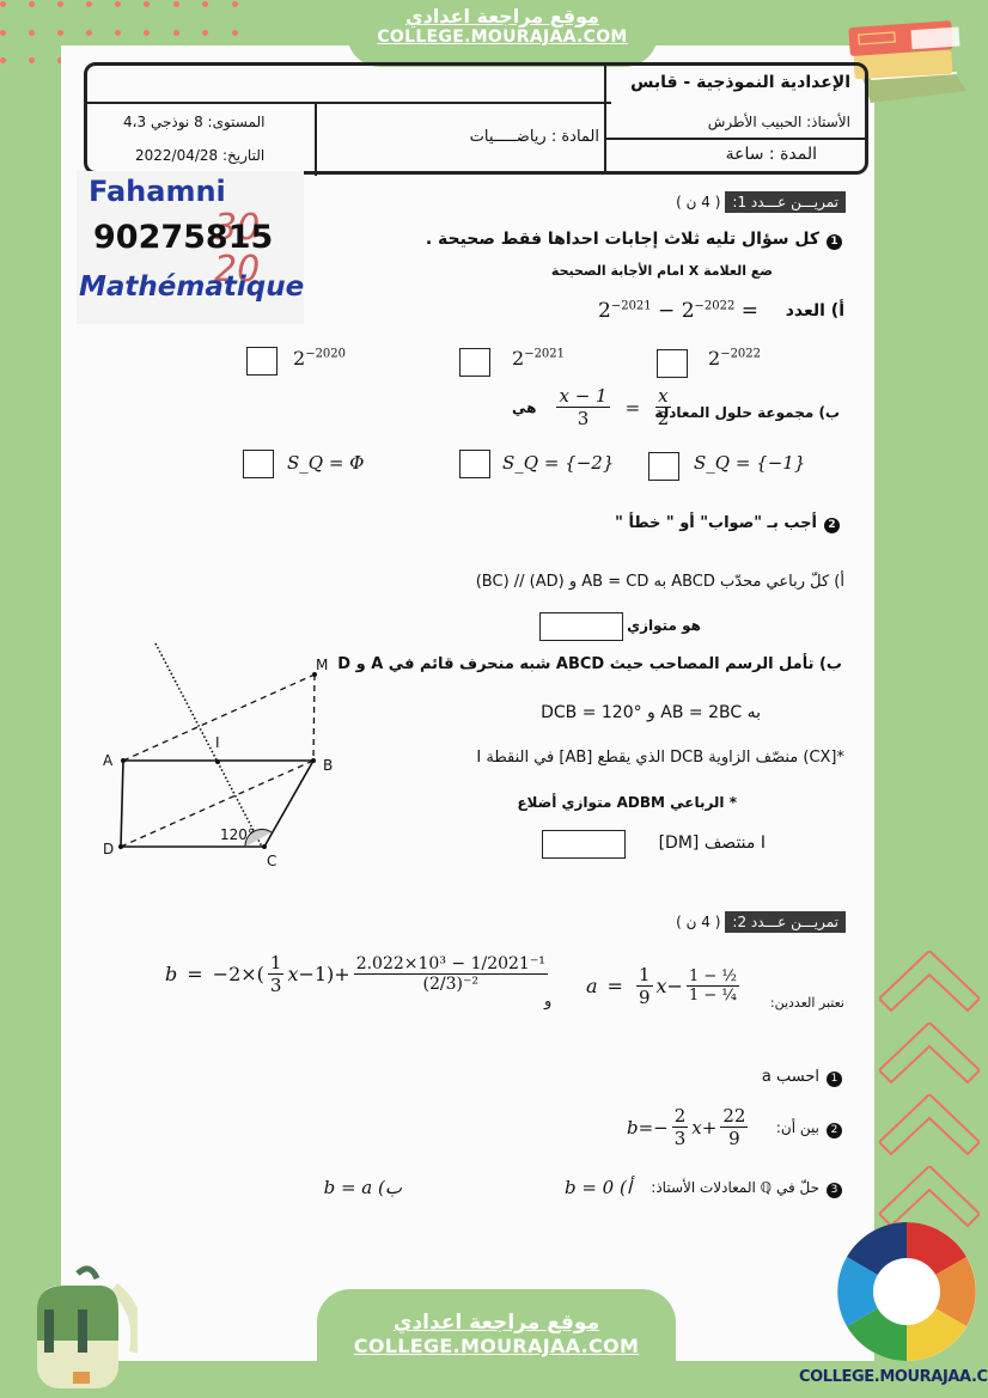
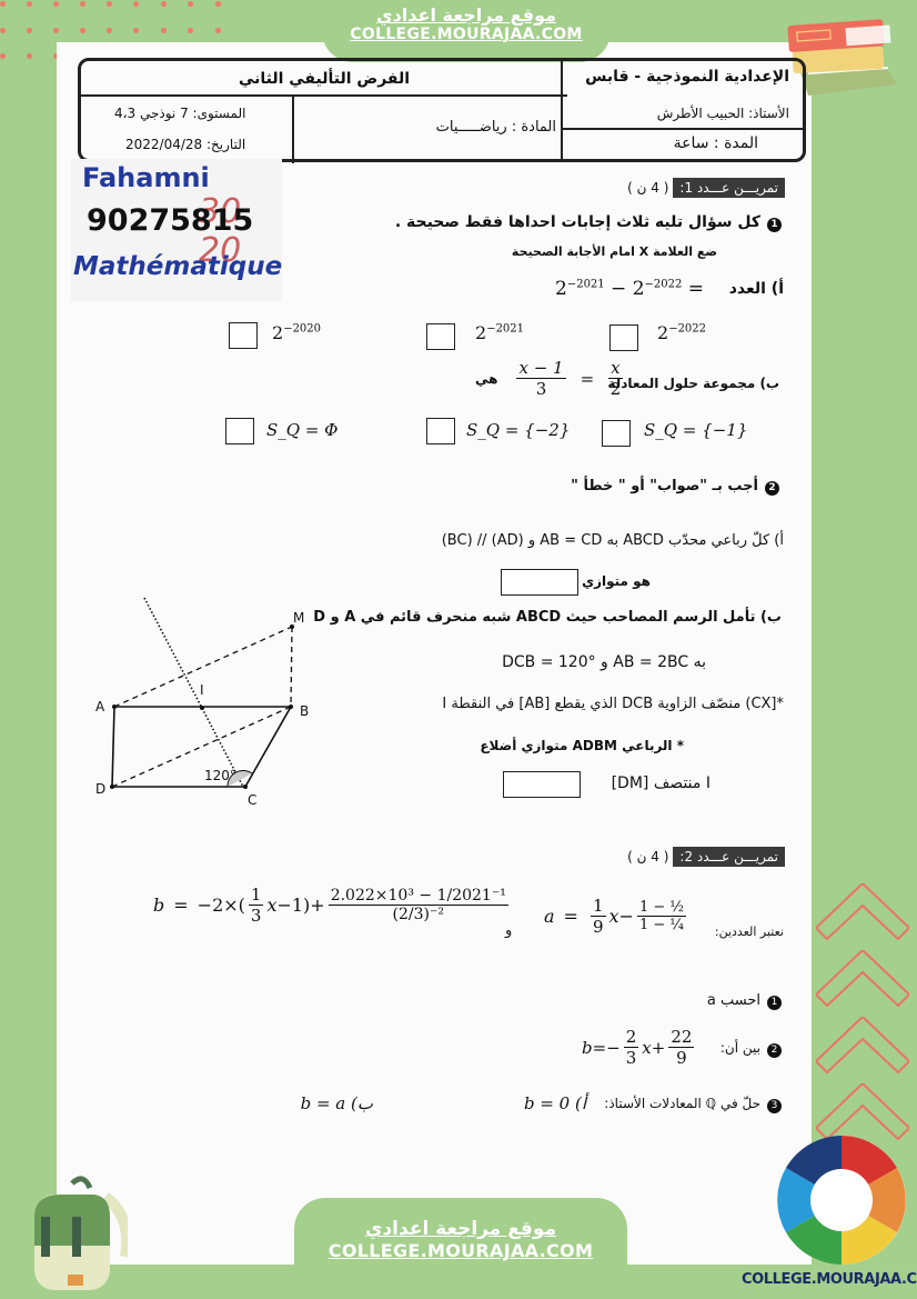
  موقع مراجعة اعدادي
  COLLEGE.MOURAJAA.COM
+ الفرض التأليفي الثاني
- المستوى: 8 نوذجي 4،3
+ المستوى: 7 نوذجي 4،3
  التاريخ: 2022/04/28
  المادة : رياضـــــيات
  الإعدادية النموذجية - قابس
  الأستاذ: الحبيب الأطرش
  المدة : ساعة
  Fahamni
  30 20
  90275815
  Mathématique
  تمريـــن عـــدد 1:
  ( 4 ن )
  1كل سؤال تليه ثلاث إجابات احداها فقط صحيحة .
  ضع العلامة X امام الأجابة الصحيحة
  أ) العدد
  2−2021 − 2−2022 =
  2−2020
  2−2021
  2−2022
  ب) مجموعة حلول المعادلة
  هي
  x − 1
  3
  =
  x
  2
  S_Q = Φ
  S_Q = {−2}
  S_Q = {−1}
  2أجب بـ "صواب" أو " خطأ "
  أ) كلّ رباعي محدّب ABCD به AB = CD و (AD) // (BC)
  ب) تأمل الرسم المصاحب حيث ABCD شبه منحرف قائم في A و D
  به AB = 2BC و DCB = 120°
  *[CX) منصّف الزاوية DCB الذي يقطع [AB] في النقطة I
  * الرباعي ADBM متوازي أضلاع
  I منتصف [DM]
  A
  B
  C
  D
  I
  M
  120°
  تمريـــن عـــدد 2:
  ( 4 ن )
  نعتبر العددين:
  a
  =
  1
  9
  x
  −
  1 − ½
  1 − ¼
  و
  b
  =
  −2×(
  1
  3
  x
  −1)+
  2.022×10³ − 1/2021⁻¹
  (2/3)⁻²
  1احسب a
  2بين أن:
  b
  =−
  2
  3
  x
  +
  22
  9
  3حلّ في ℚ المعادلات الأستاذ:
  أ) b = 0
  ب) b = a
  COLLEGE.MOURAJAA.C
  موقع مراجعة اعدادي
  COLLEGE.MOURAJAA.COM
